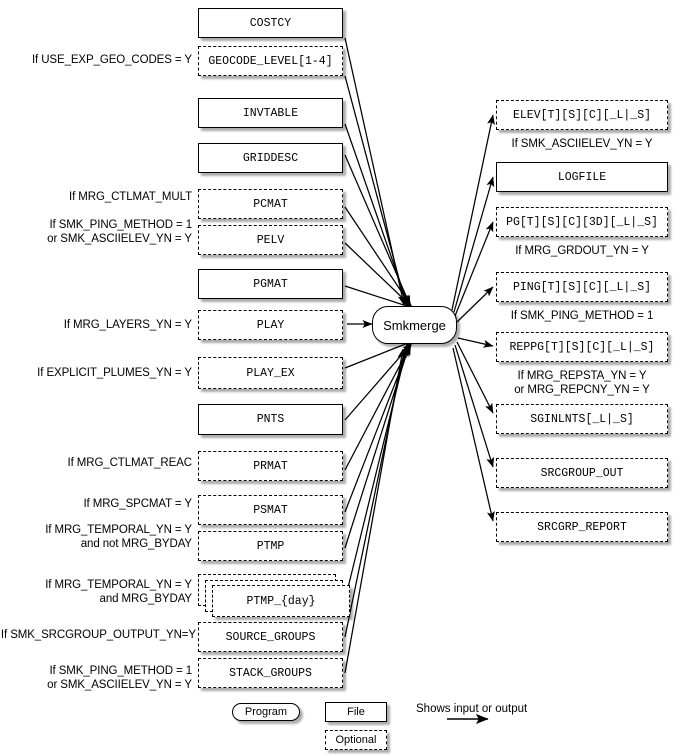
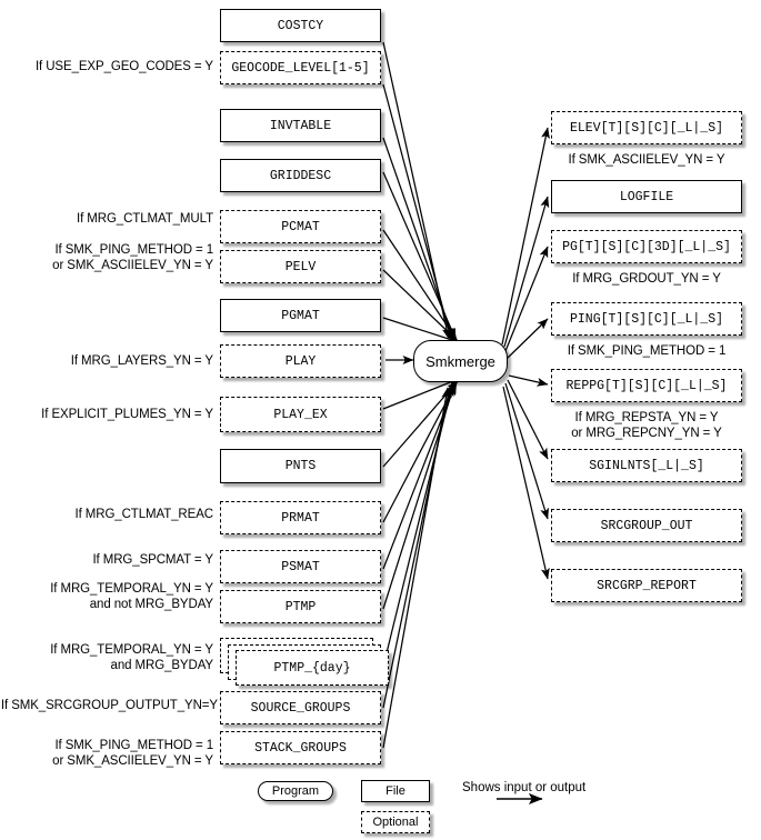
  Smkmerge
  COSTCY
  If USE_EXP_GEO_CODES = Y
- GEOCODE_LEVEL[1-4]
+ GEOCODE_LEVEL[1-5]
  INVTABLE
  GRIDDESC
  If MRG_CTLMAT_MULT
  PCMAT
  If SMK_PING_METHOD = 1
  or SMK_ASCIIELEV_YN = Y
  PELV
  PGMAT
  If MRG_LAYERS_YN = Y
  PLAY
  If EXPLICIT_PLUMES_YN = Y
  PLAY_EX
  PNTS
  If MRG_CTLMAT_REAC
  PRMAT
  If MRG_SPCMAT = Y
  PSMAT
  If MRG_TEMPORAL_YN = Y
  and not MRG_BYDAY
  PTMP
  If MRG_TEMPORAL_YN = Y
  and MRG_BYDAY
  PTMP_{day}
  If SMK_SRCGROUP_OUTPUT_YN=Y
  SOURCE_GROUPS
  If SMK_PING_METHOD = 1
  or SMK_ASCIIELEV_YN = Y
  STACK_GROUPS
  ELEV[T][S][C][_L|_S]
  If SMK_ASCIIELEV_YN = Y
  LOGFILE
  PG[T][S][C][3D][_L|_S]
  If MRG_GRDOUT_YN = Y
  PING[T][S][C][_L|_S]
  If SMK_PING_METHOD = 1
  REPPG[T][S][C][_L|_S]
  If MRG_REPSTA_YN = Y
  or MRG_REPCNY_YN = Y
  SGINLNTS[_L|_S]
  SRCGROUP_OUT
  SRCGRP_REPORT
  Program
  File
  Optional
  Shows input or output
